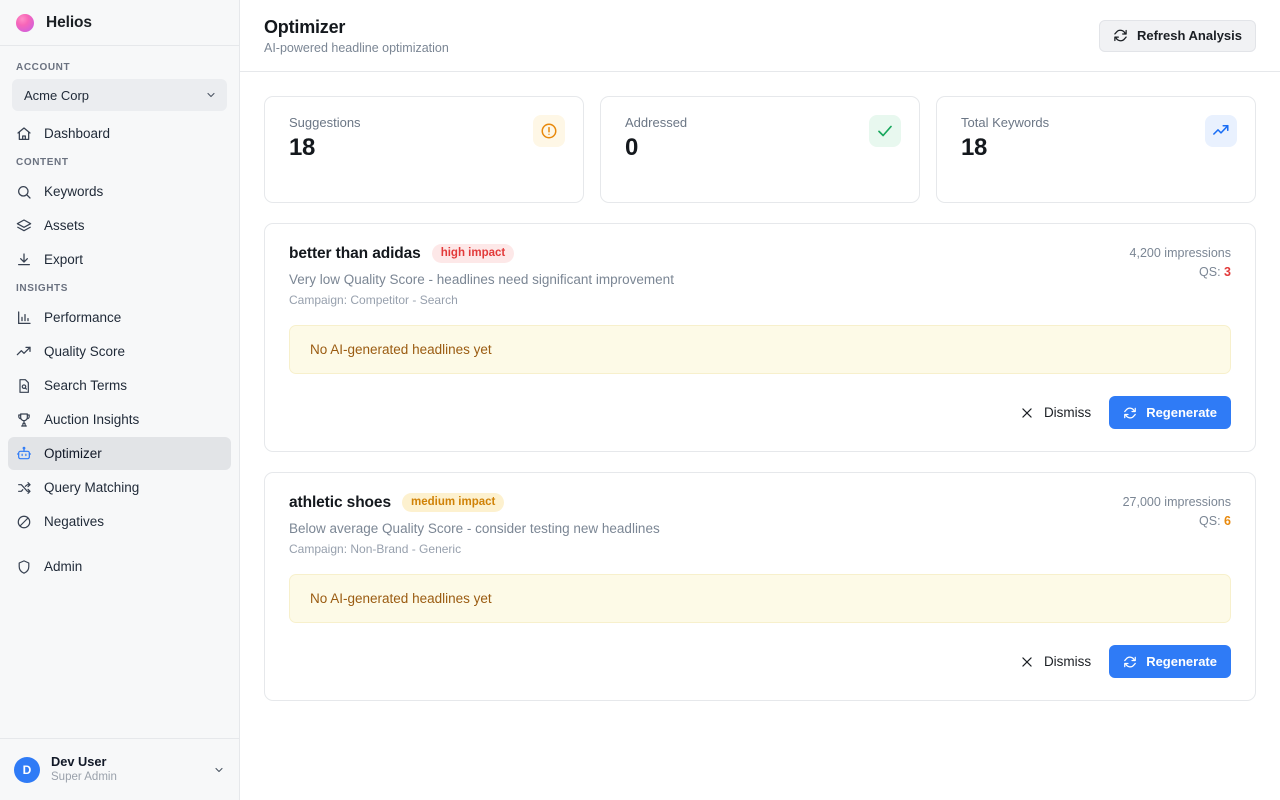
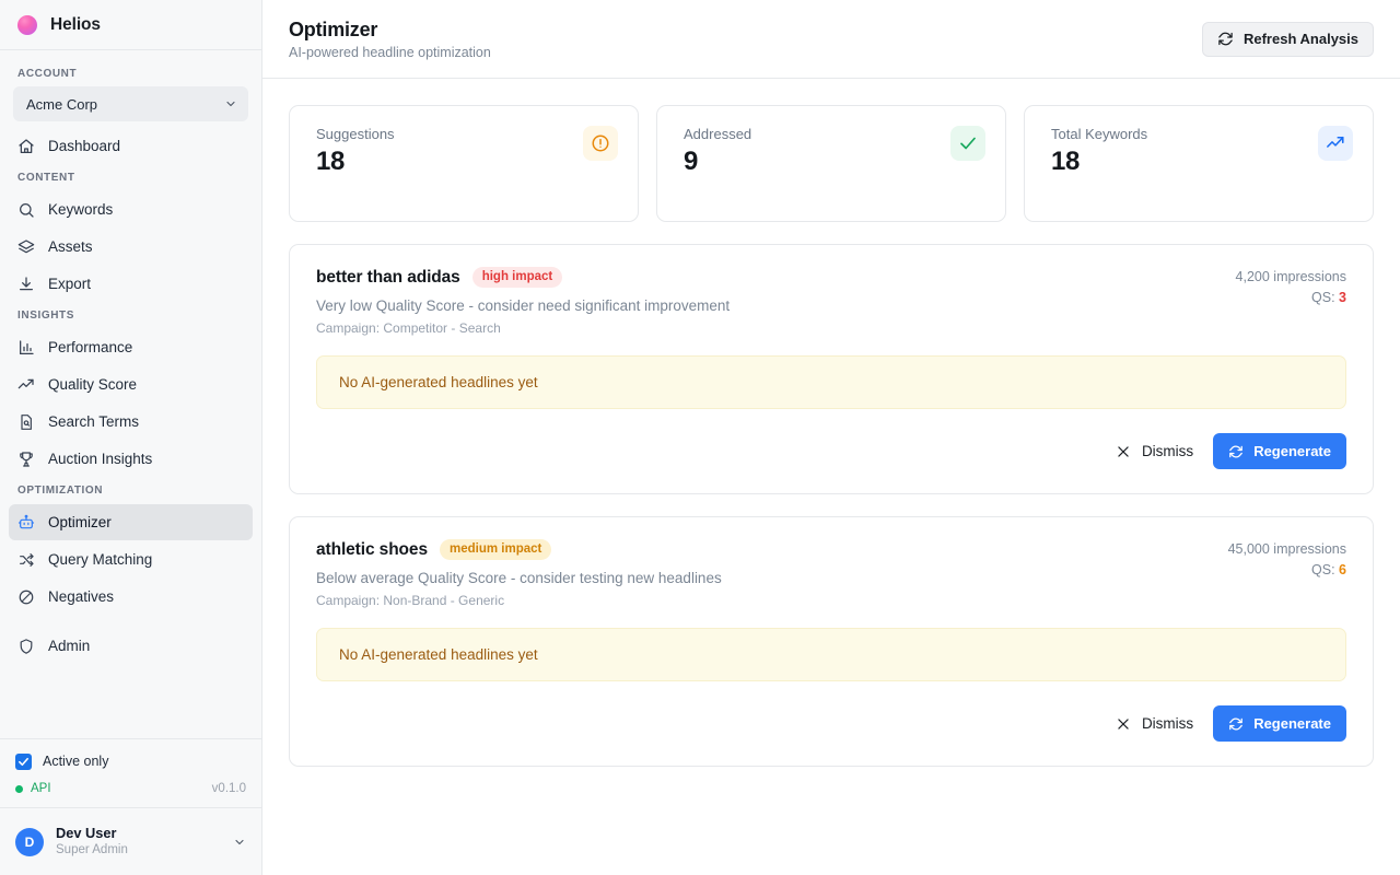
  Helios
  ACCOUNT
  Acme Corp
  Dashboard
  CONTENT
  Keywords
  Assets
  Export
  INSIGHTS
  Performance
  Quality Score
  Search Terms
  Auction Insights
+ OPTIMIZATION
  Optimizer
  Query Matching
  Negatives
  Admin
+ Active only
+ API
+ v0.1.0
  D
  Dev User
  Super Admin
  Optimizer
  AI-powered headline optimization
  Refresh Analysis
  Suggestions
  18
  Addressed
- 0
+ 9
  Total Keywords
  18
  better than adidas
  high impact
- Very low Quality Score - headlines need significant improvement
+ Very low Quality Score - consider need significant improvement
  Campaign: Competitor - Search
  4,200 impressions
  QS: 3
  No AI-generated headlines yet
  Dismiss
  Regenerate
  athletic shoes
  medium impact
  Below average Quality Score - consider testing new headlines
  Campaign: Non-Brand - Generic
- 27,000 impressions
+ 45,000 impressions
  QS: 6
  No AI-generated headlines yet
  Dismiss
  Regenerate
